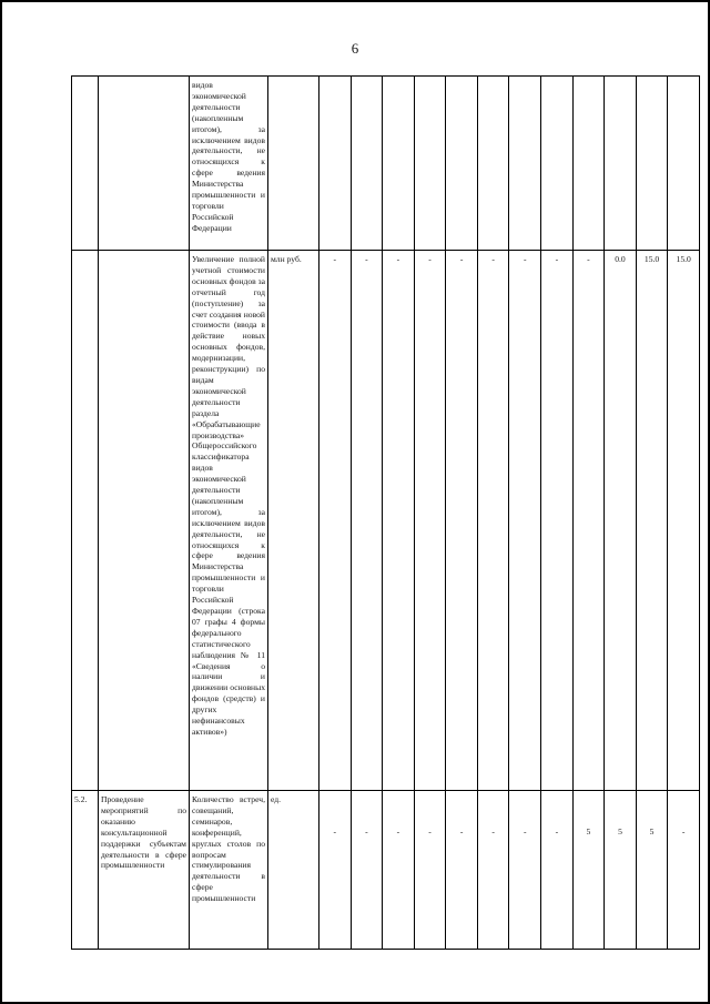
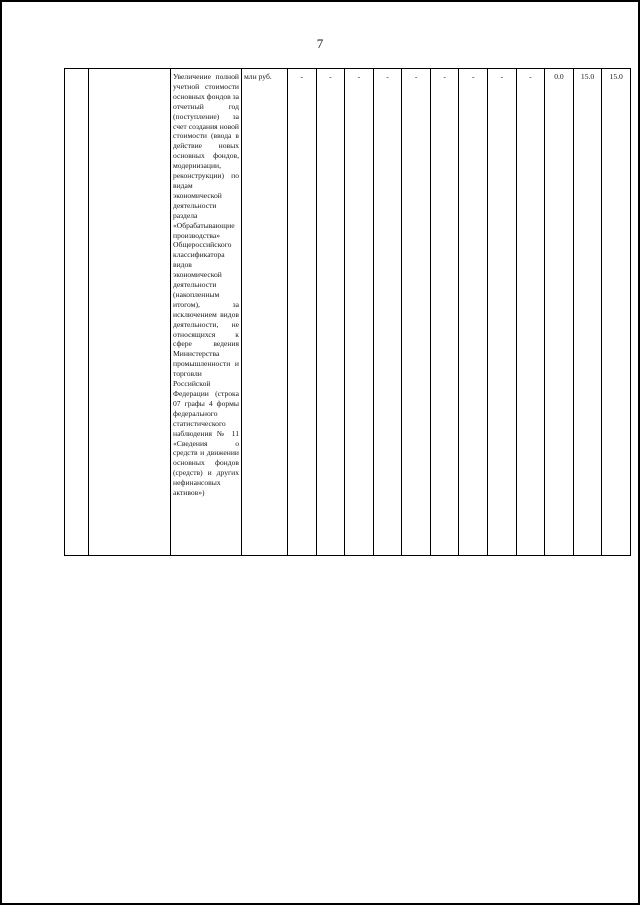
- 6
+ 7
- 		видов экономической деятельности (накопленным итогом), за исключением видов деятельности, не относящихся к сфере ведения Министерства промышленности и торговли Российской Федерации
- 		Увеличение полной учетной стоимости основных фондов за отчетный год (поступление) за счет создания новой стоимости (ввода в действие новых основных фондов, модернизации, реконструкции) по видам экономической деятельности раздела «Обрабатывающие производства» Общероссийского классификатора видов экономической деятельности (накопленным итогом), за исключением видов деятельности, не относящихся к сфере ведения Министерства промышленности и торговли Российской Федерации (строка 07 графы 4 формы федерального статистического наблюдения № 11 «Сведения о наличии и движении основных фондов (средств) и других нефинансовых активов»)	млн руб.	-	-	-	-	-	-	-	-	-	0.0	15.0	15.0
+ 		Увеличение полной учетной стоимости основных фондов за отчетный год (поступление) за счет создания новой стоимости (ввода в действие новых основных фондов, модернизации, реконструкции) по видам экономической деятельности раздела «Обрабатывающие производства» Общероссийского классификатора видов экономической деятельности (накопленным итогом), за исключением видов деятельности, не относящихся к сфере ведения Министерства промышленности и торговли Российской Федерации (строка 07 графы 4 формы федерального статистического наблюдения № 11 «Сведения о средств и движении основных фондов (средств) и других нефинансовых активов»)	млн руб.	-	-	-	-	-	-	-	-	-	0.0	15.0	15.0
- 5.2.	Проведение мероприятий по оказанию консультационной поддержки субъектам деятельности в сфере промышленности	Количество встреч, совещаний, семинаров, конференций, круглых столов по вопросам стимулирования деятельности в сфере промышленности	ед.	-	-	-	-	-	-	-	-	5	5	5	-
